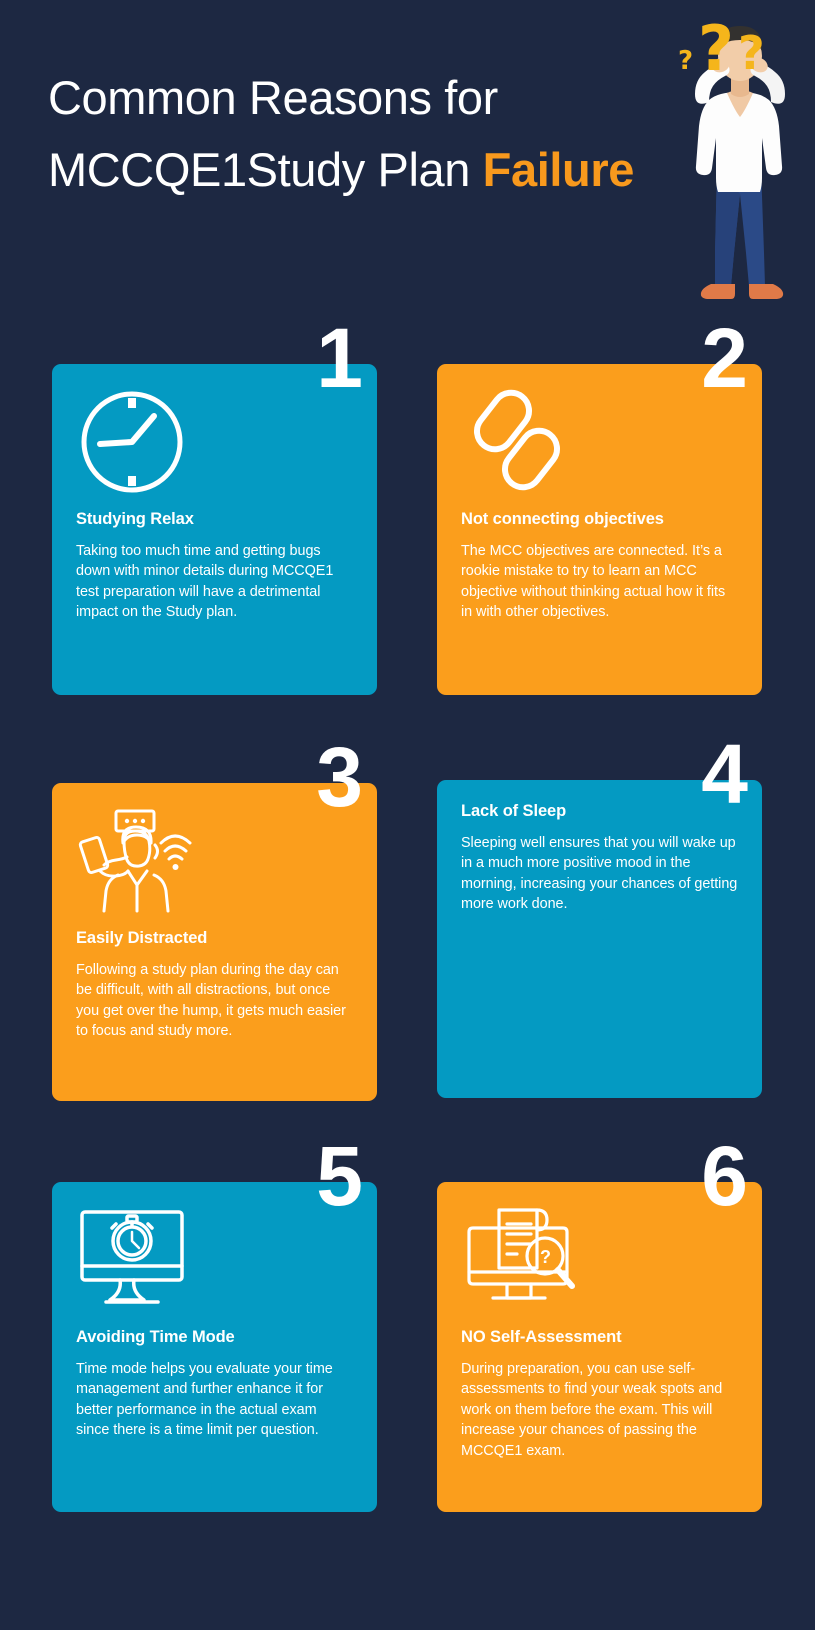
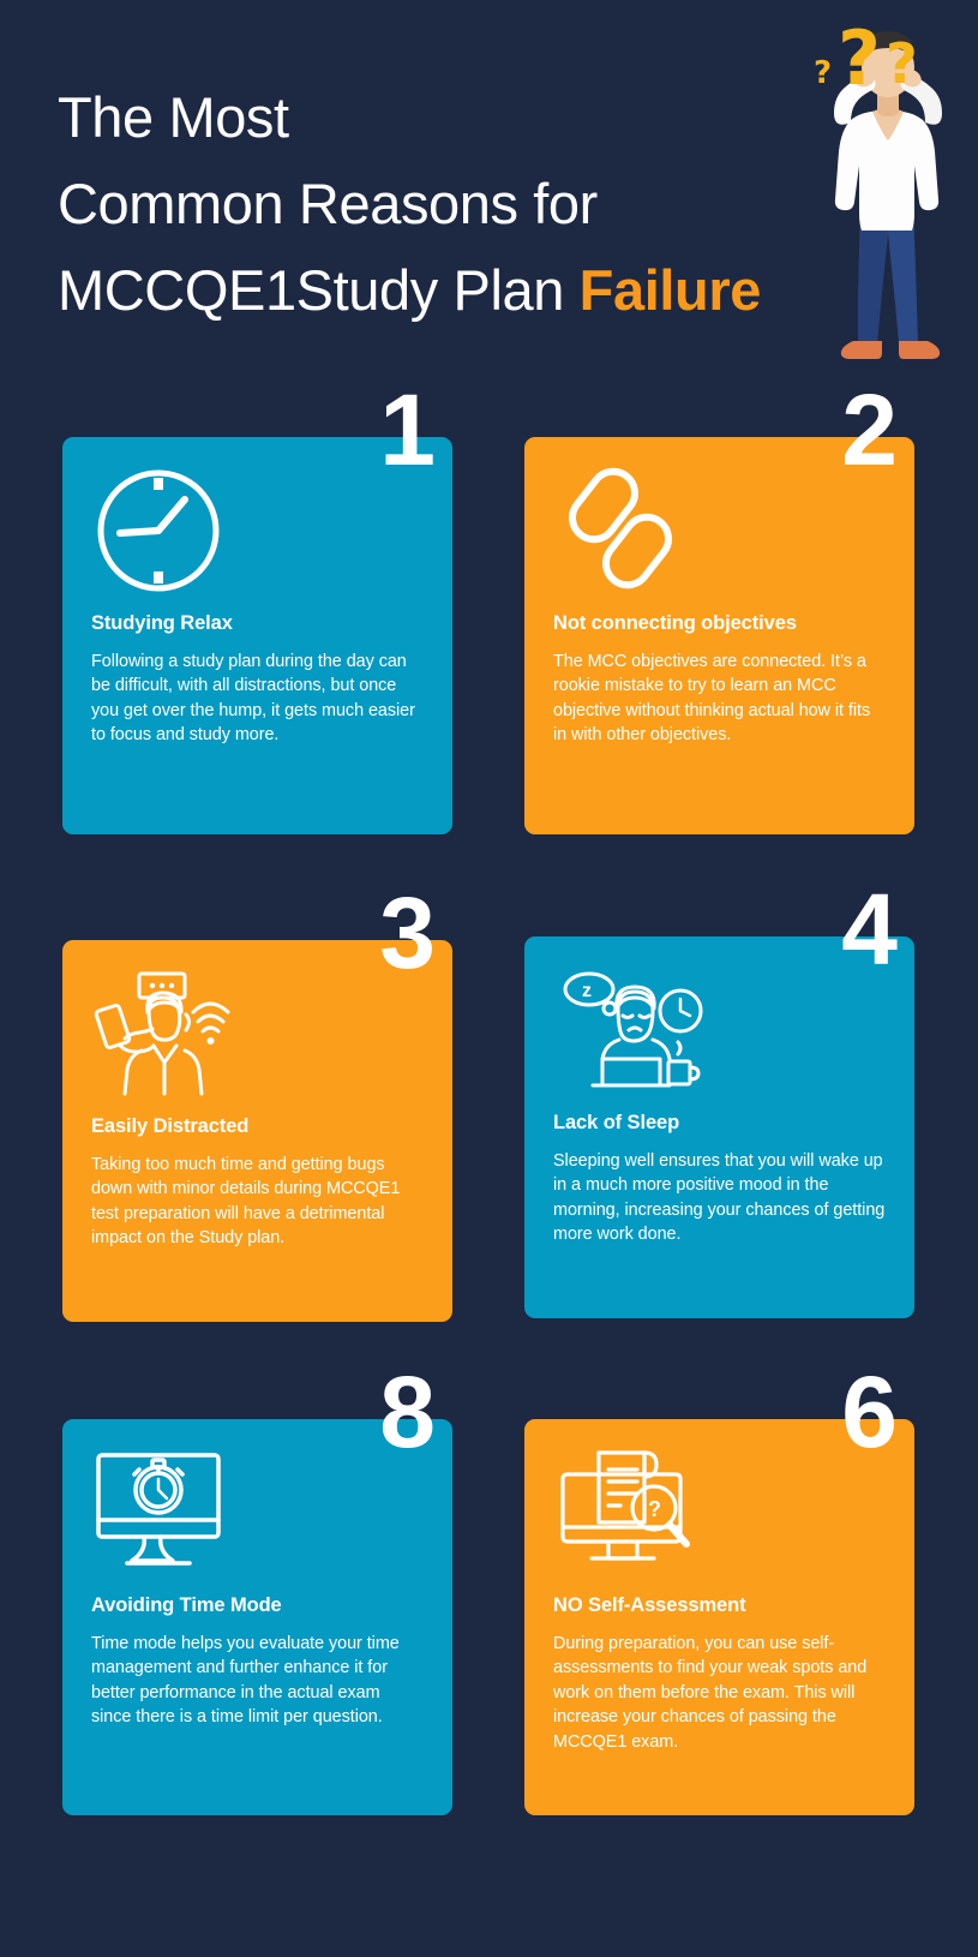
+ The Most
  Common Reasons for
  MCCQE1Study Plan Failure
  ?
  ?
  ?
  1
  Studying Relax
- Taking too much time and getting bugs down with minor details during MCCQE1 test preparation will have a detrimental impact on the Study plan.
+ Following a study plan during the day can be difficult, with all distractions, but once you get over the hump, it gets much easier to focus and study more.
  2
  Not connecting objectives
  The MCC objectives are connected. It’s a rookie mistake to try to learn an MCC objective without thinking actual how it fits in with other objectives.
  3
  Easily Distracted
- Following a study plan during the day can be difficult, with all distractions, but once you get over the hump, it gets much easier to focus and study more.
+ Taking too much time and getting bugs down with minor details during MCCQE1 test preparation will have a detrimental impact on the Study plan.
  4
+ z
  Lack of Sleep
  Sleeping well ensures that you will wake up in a much more positive mood in the morning, increasing your chances of getting more work done.
- 5
+ 8
  Avoiding Time Mode
  Time mode helps you evaluate your time management and further enhance it for better performance in the actual exam since there is a time limit per question.
  6
  ?
  NO Self-Assessment
  During preparation, you can use self-assessments to find your weak spots and work on them before the exam. This will increase your chances of passing the MCCQE1 exam.
